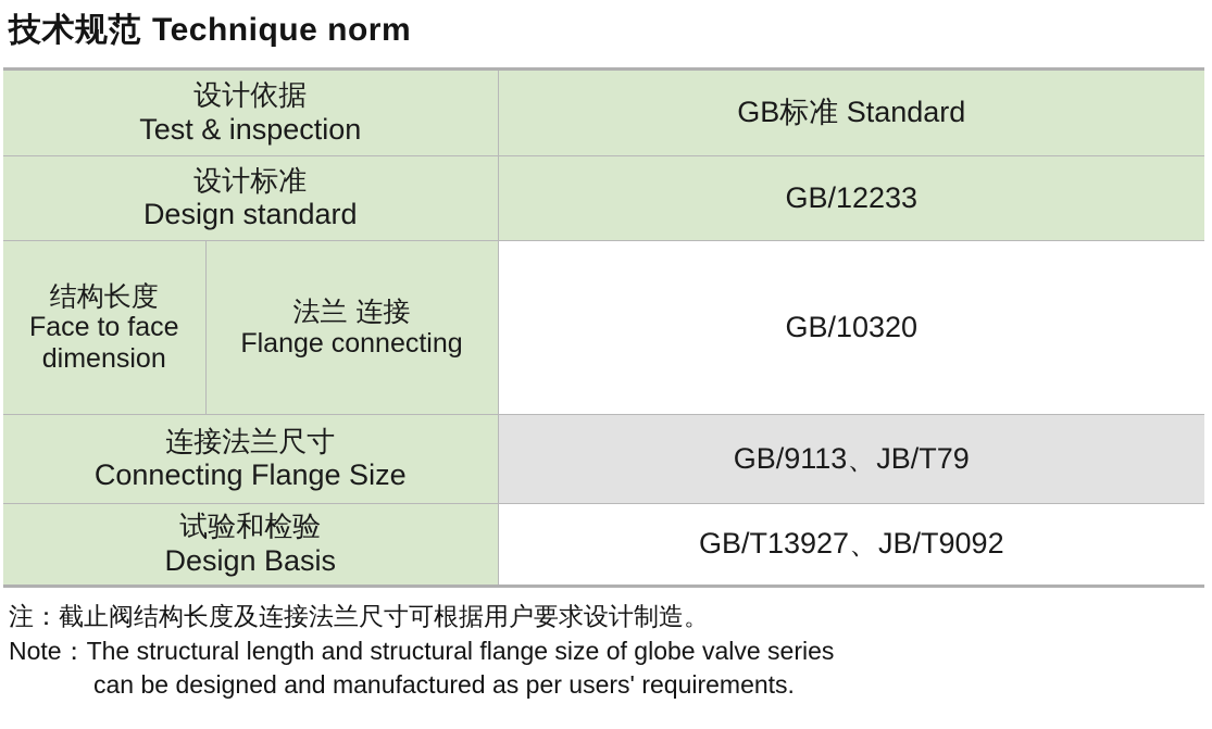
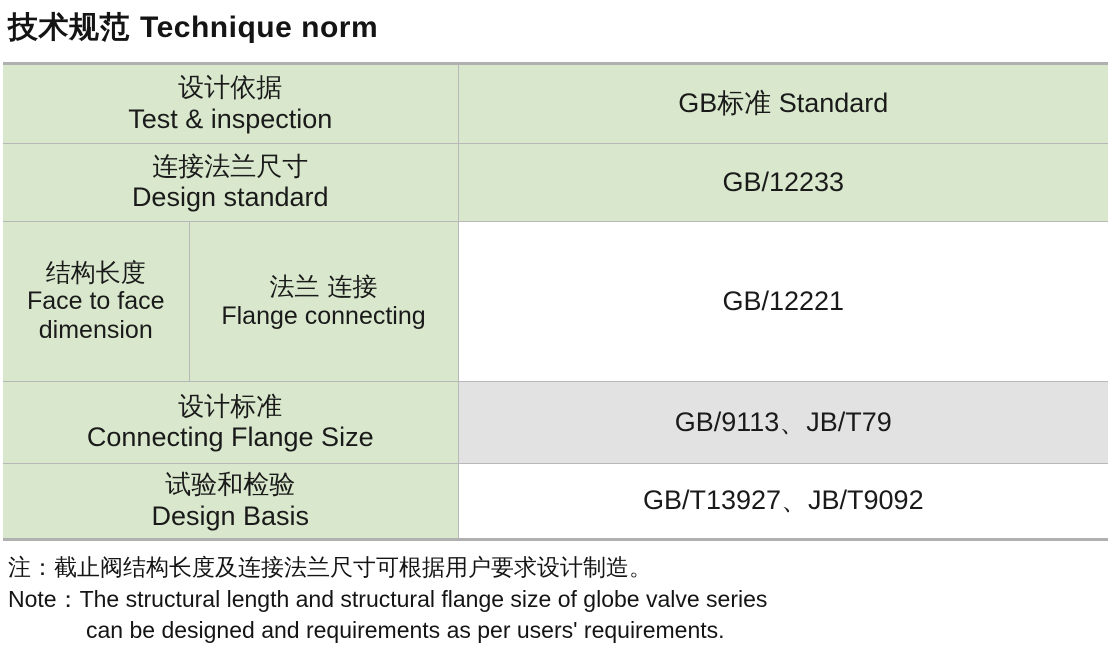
  技术规范 Technique norm
  设计依据 Test & inspection	GB标准 Standard
- 设计标准 Design standard	GB/12233
+ 连接法兰尺寸 Design standard	GB/12233
- 结构长度 Face to face dimension	法兰 连接 Flange connecting	GB/10320
+ 结构长度 Face to face dimension	法兰 连接 Flange connecting	GB/12221
- 连接法兰尺寸 Connecting Flange Size	GB/9113、JB/T79
+ 设计标准 Connecting Flange Size	GB/9113、JB/T79
  试验和检验 Design Basis	GB/T13927、JB/T9092
  注：截止阀结构长度及连接法兰尺寸可根据用户要求设计制造。
  Note：The structural length and structural flange size of globe valve series
- can be designed and manufactured as per users' requirements.
+ can be designed and requirements as per users' requirements.
